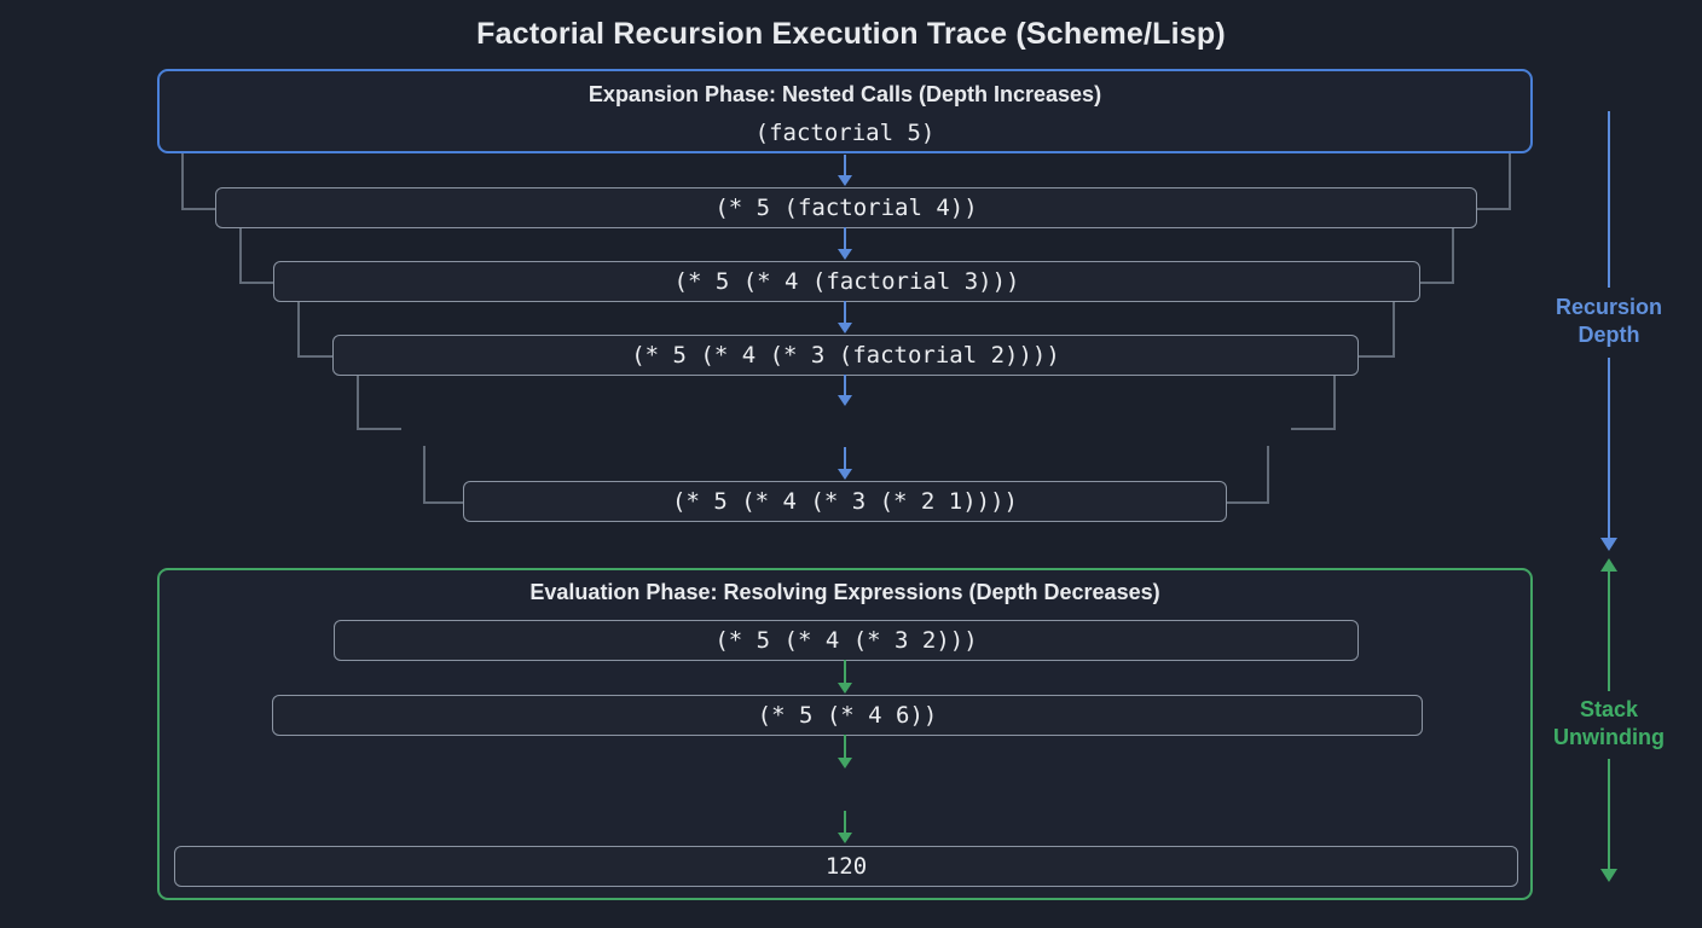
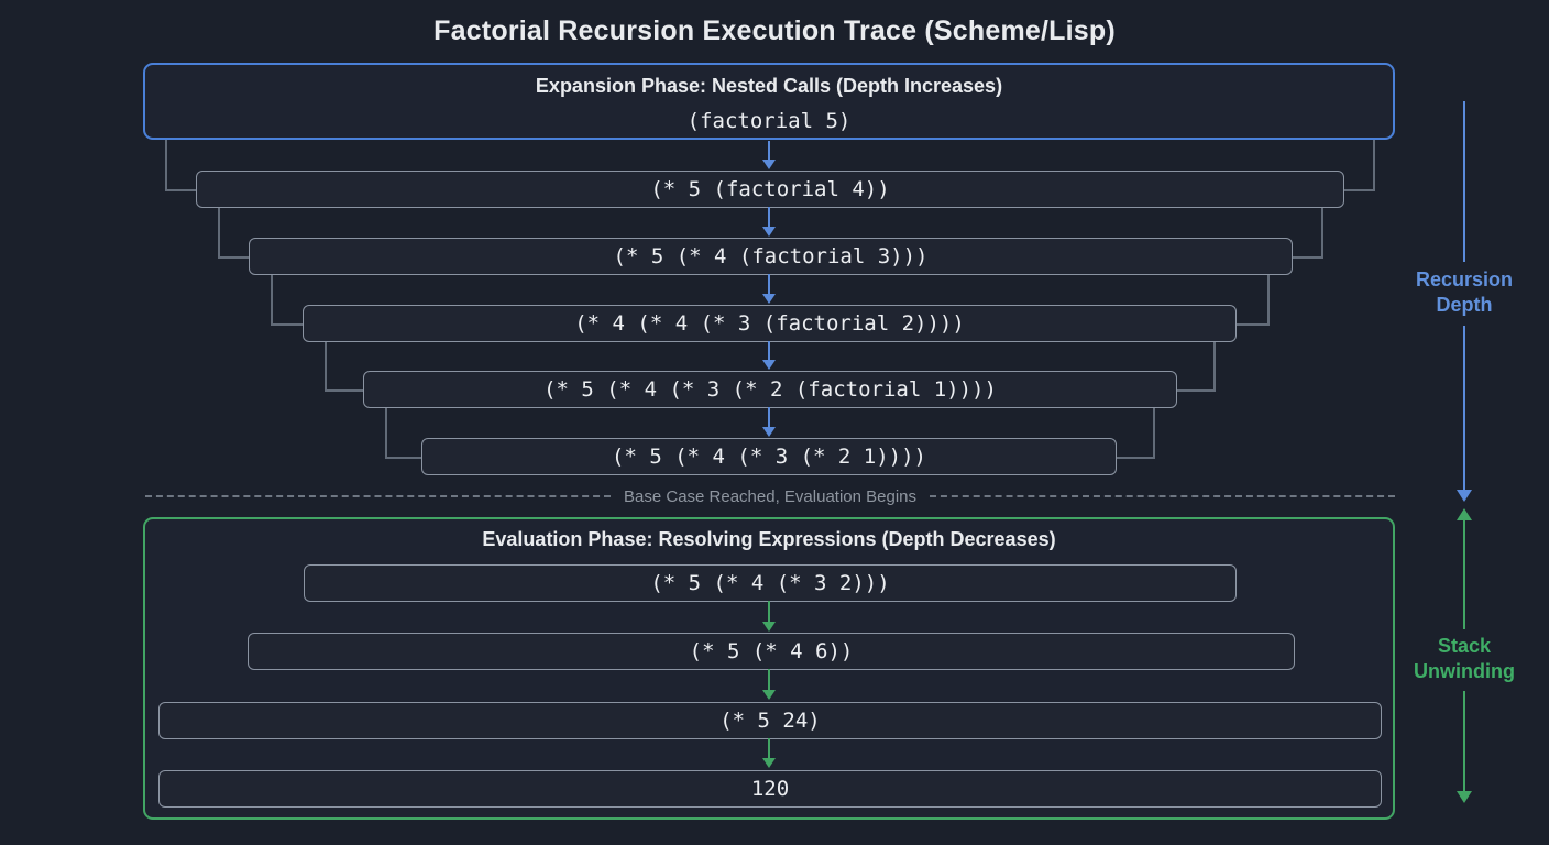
  Factorial Recursion Execution Trace (Scheme/Lisp)
  Expansion Phase: Nested Calls (Depth Increases)
  (factorial 5)
  (* 5 (factorial 4))
  (* 5 (* 4 (factorial 3)))
- (* 5 (* 4 (* 3 (factorial 2))))
+ (* 4 (* 4 (* 3 (factorial 2))))
+ (* 5 (* 4 (* 3 (* 2 (factorial 1))))
  (* 5 (* 4 (* 3 (* 2 1))))
+ Base Case Reached, Evaluation Begins
  Evaluation Phase: Resolving Expressions (Depth Decreases)
  (* 5 (* 4 (* 3 2)))
  (* 5 (* 4 6))
+ (* 5 24)
  120
  Recursion Depth
  Stack Unwinding
